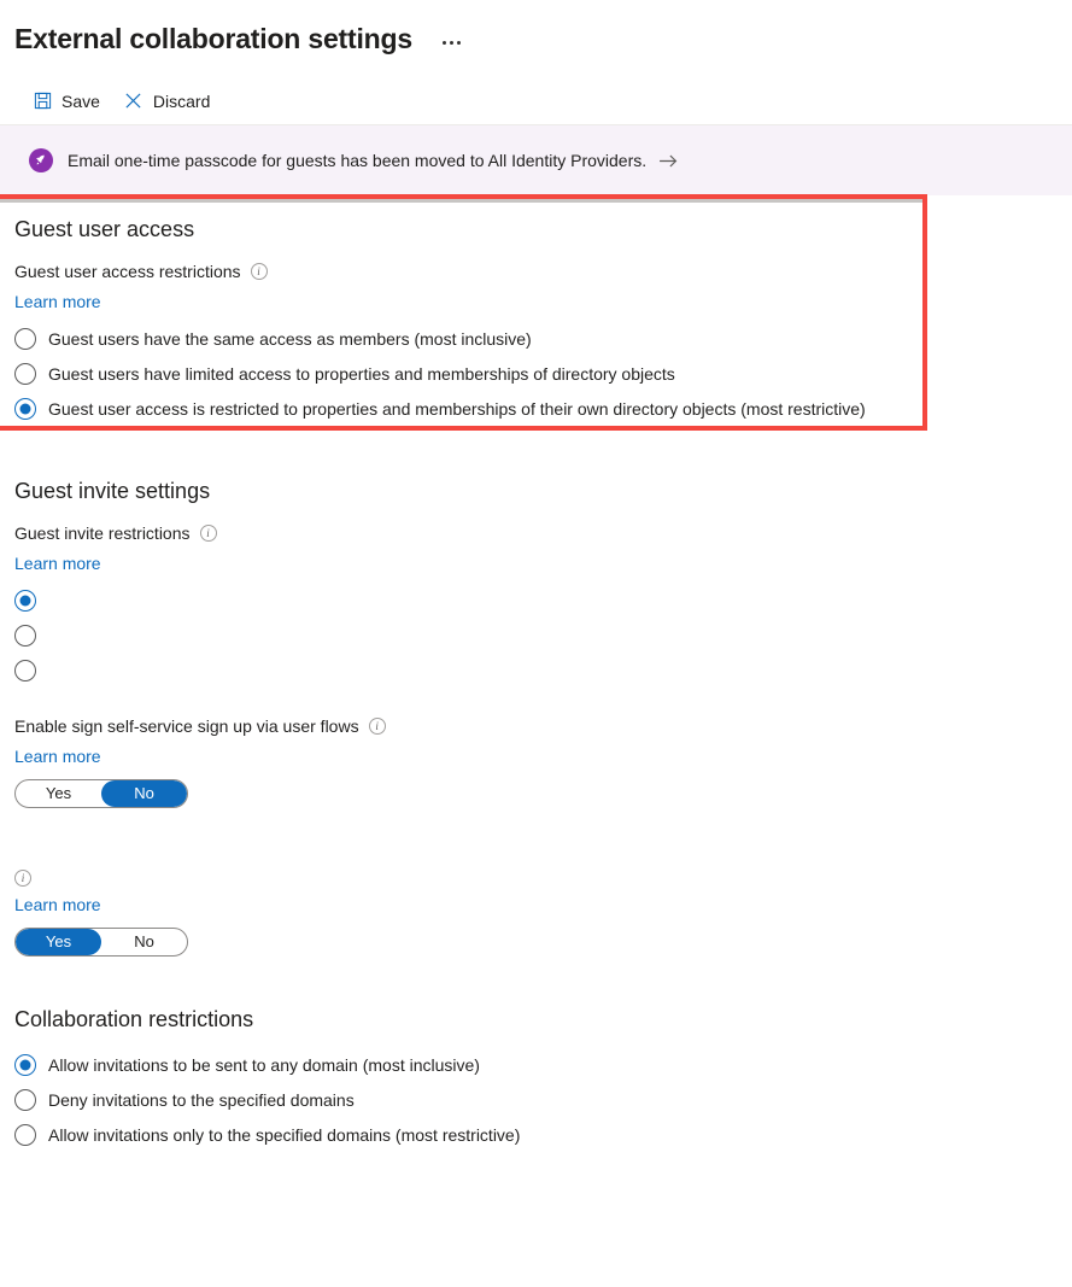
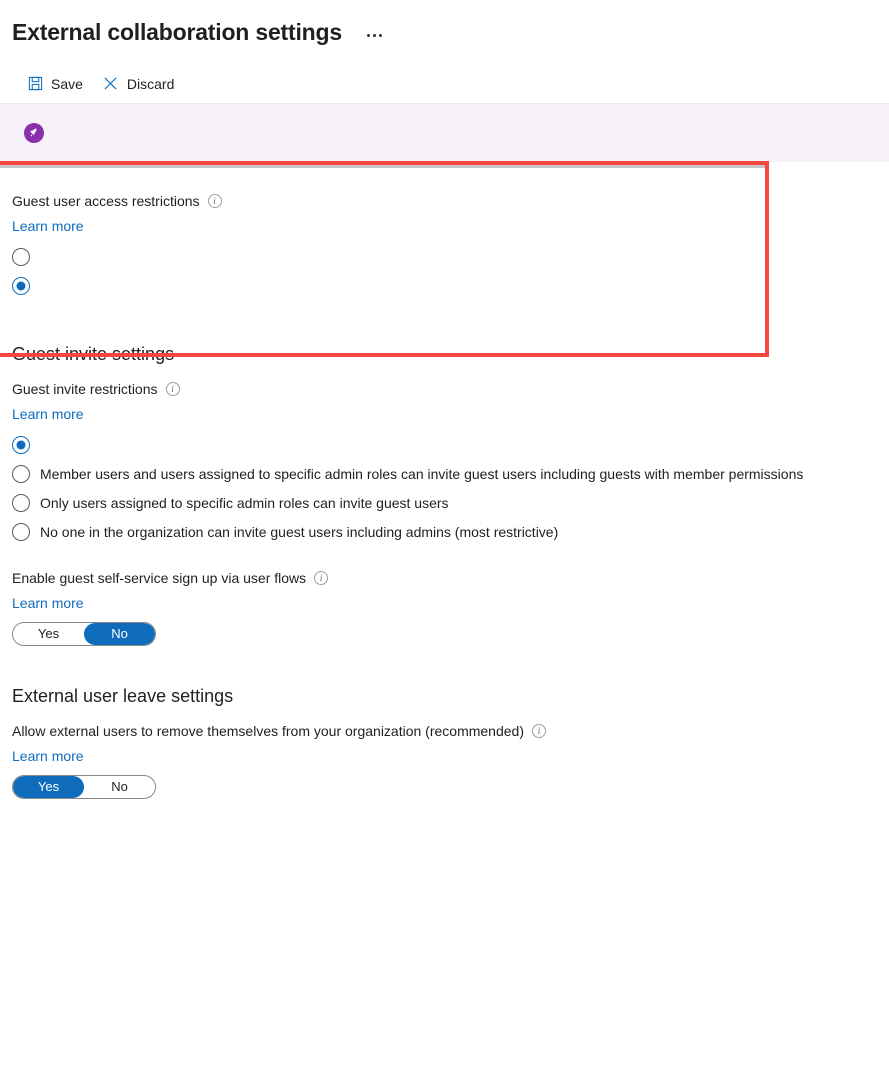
  External collaboration settings
  Save
  Discard
- Email one-time passcode for guests has been moved to All Identity Providers.
- Guest user access
  Guest user access restrictions
  i
  Learn more
- Guest users have the same access as members (most inclusive)
- Guest users have limited access to properties and memberships of directory objects
- Guest user access is restricted to properties and memberships of their own directory objects (most restrictive)
  Guest invite settings
  Guest invite restrictions
  i
  Learn more
+ Member users and users assigned to specific admin roles can invite guest users including guests with member permissions
+ Only users assigned to specific admin roles can invite guest users
+ No one in the organization can invite guest users including admins (most restrictive)
- Enable sign self-service sign up via user flows
+ Enable guest self-service sign up via user flows
  i
  Learn more
  Yes
  No
+ External user leave settings
+ Allow external users to remove themselves from your organization (recommended)
  i
  Learn more
  Yes
  No
- Collaboration restrictions
- Allow invitations to be sent to any domain (most inclusive)
- Deny invitations to the specified domains
- Allow invitations only to the specified domains (most restrictive)
